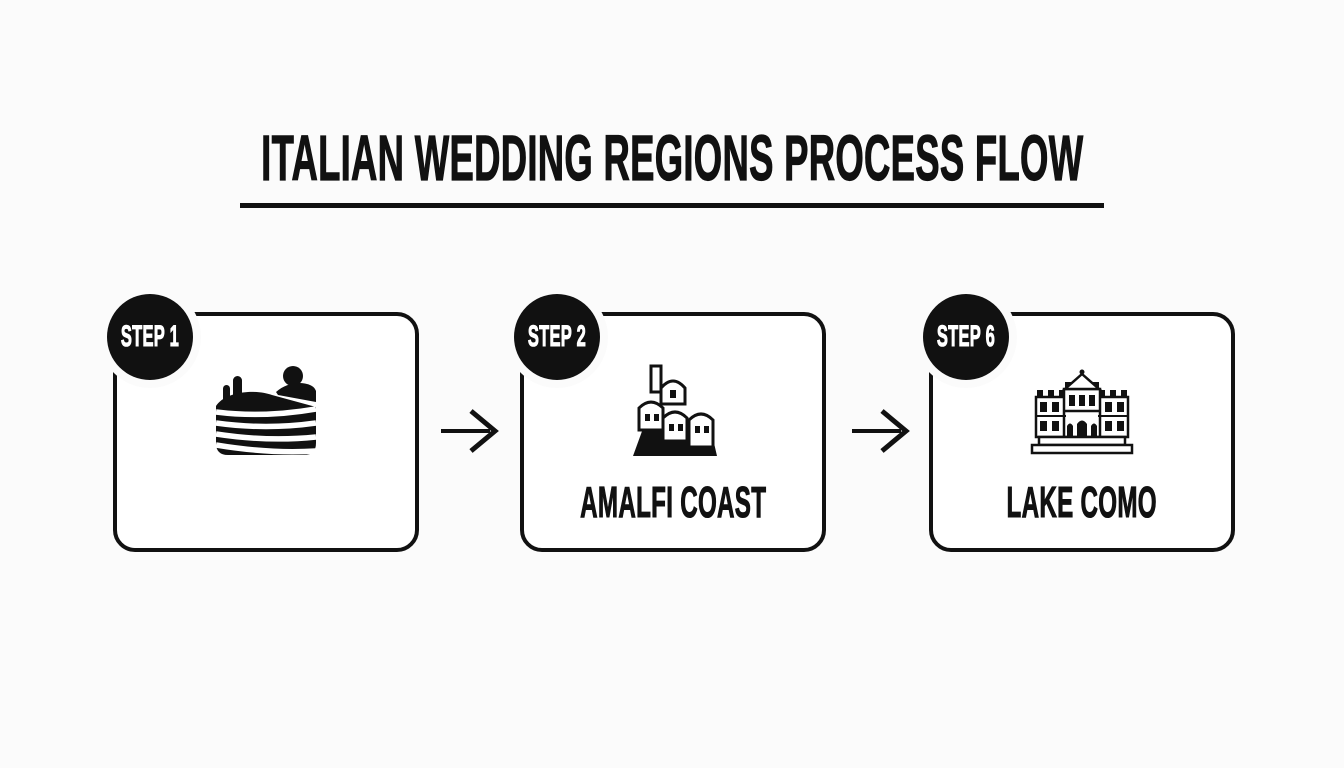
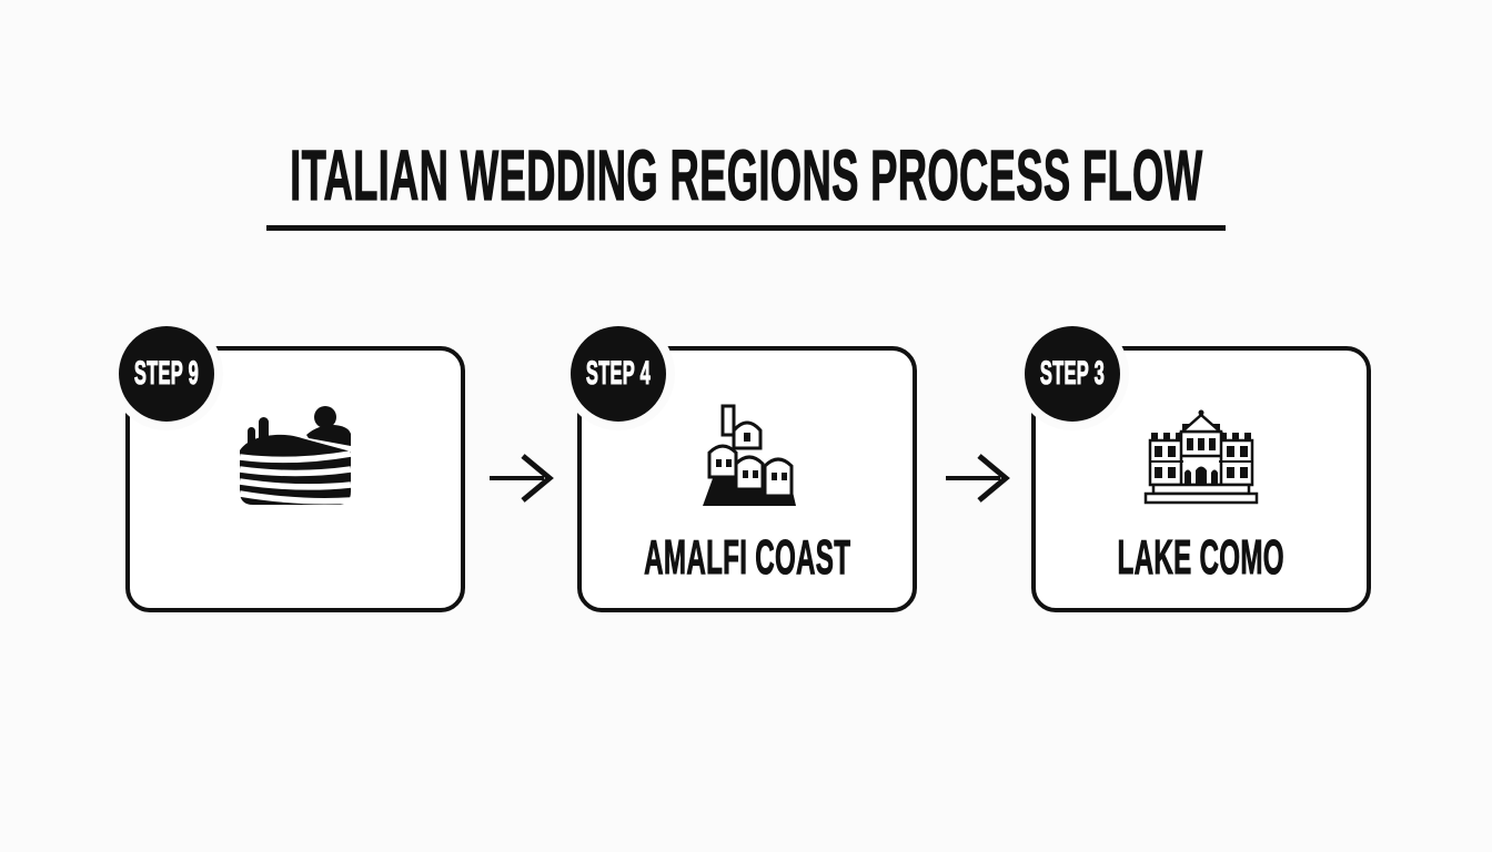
  ITALIAN WEDDING REGIONS PROCESS FLOW
- STEP 1
+ STEP 9
- STEP 2
+ STEP 4
  AMALFI COAST
- STEP 6
+ STEP 3
  LAKE COMO
